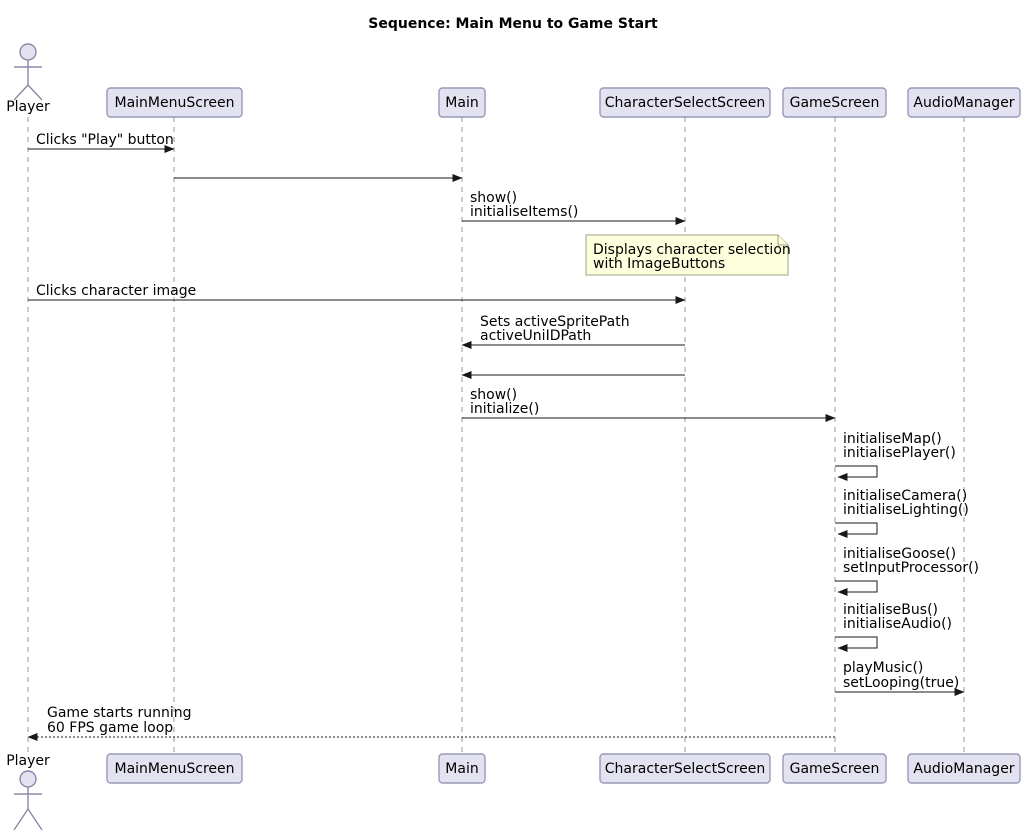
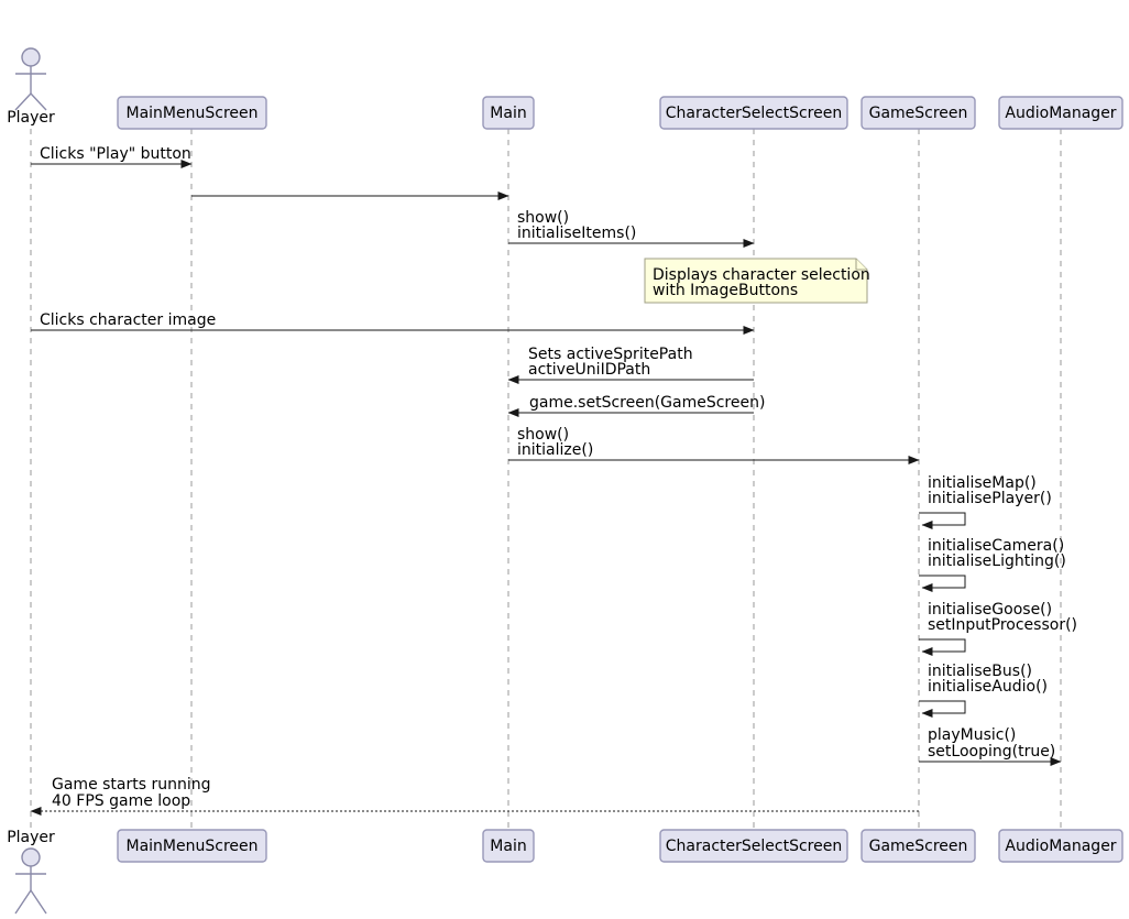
- Sequence: Main Menu to Game Start
  Player
  MainMenuScreen
  Main
  CharacterSelectScreen
  GameScreen
  AudioManager
  Clicks "Play" button
  show()
  initialiseItems()
  Displays character selection
  with ImageButtons
  Clicks character image
  Sets activeSpritePath
  activeUniIDPath
+ game.setScreen(GameScreen)
  show()
  initialize()
  initialiseMap()
  initialisePlayer()
  initialiseCamera()
  initialiseLighting()
  initialiseGoose()
  setInputProcessor()
  initialiseBus()
  initialiseAudio()
  playMusic()
  setLooping(true)
  Game starts running
- 60 FPS game loop
+ 40 FPS game loop
  Player
  MainMenuScreen
  Main
  CharacterSelectScreen
  GameScreen
  AudioManager
